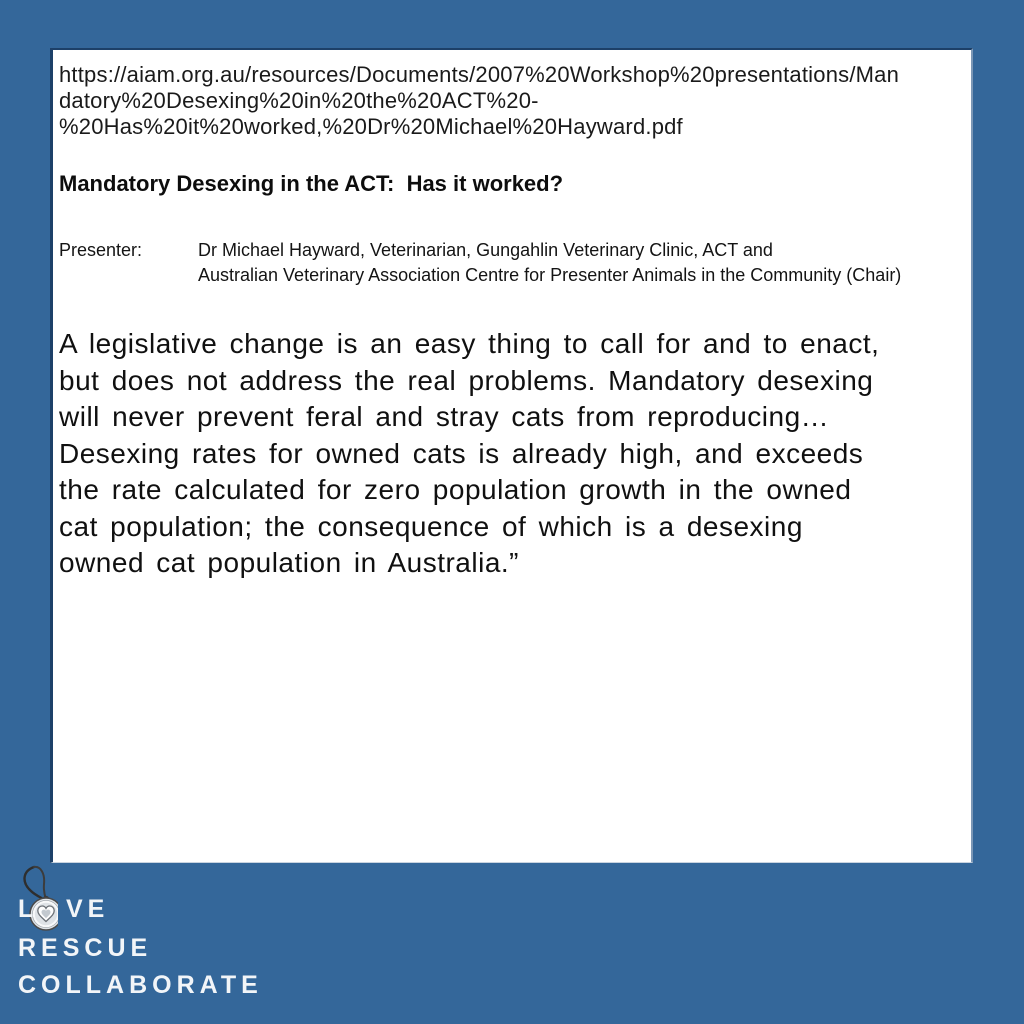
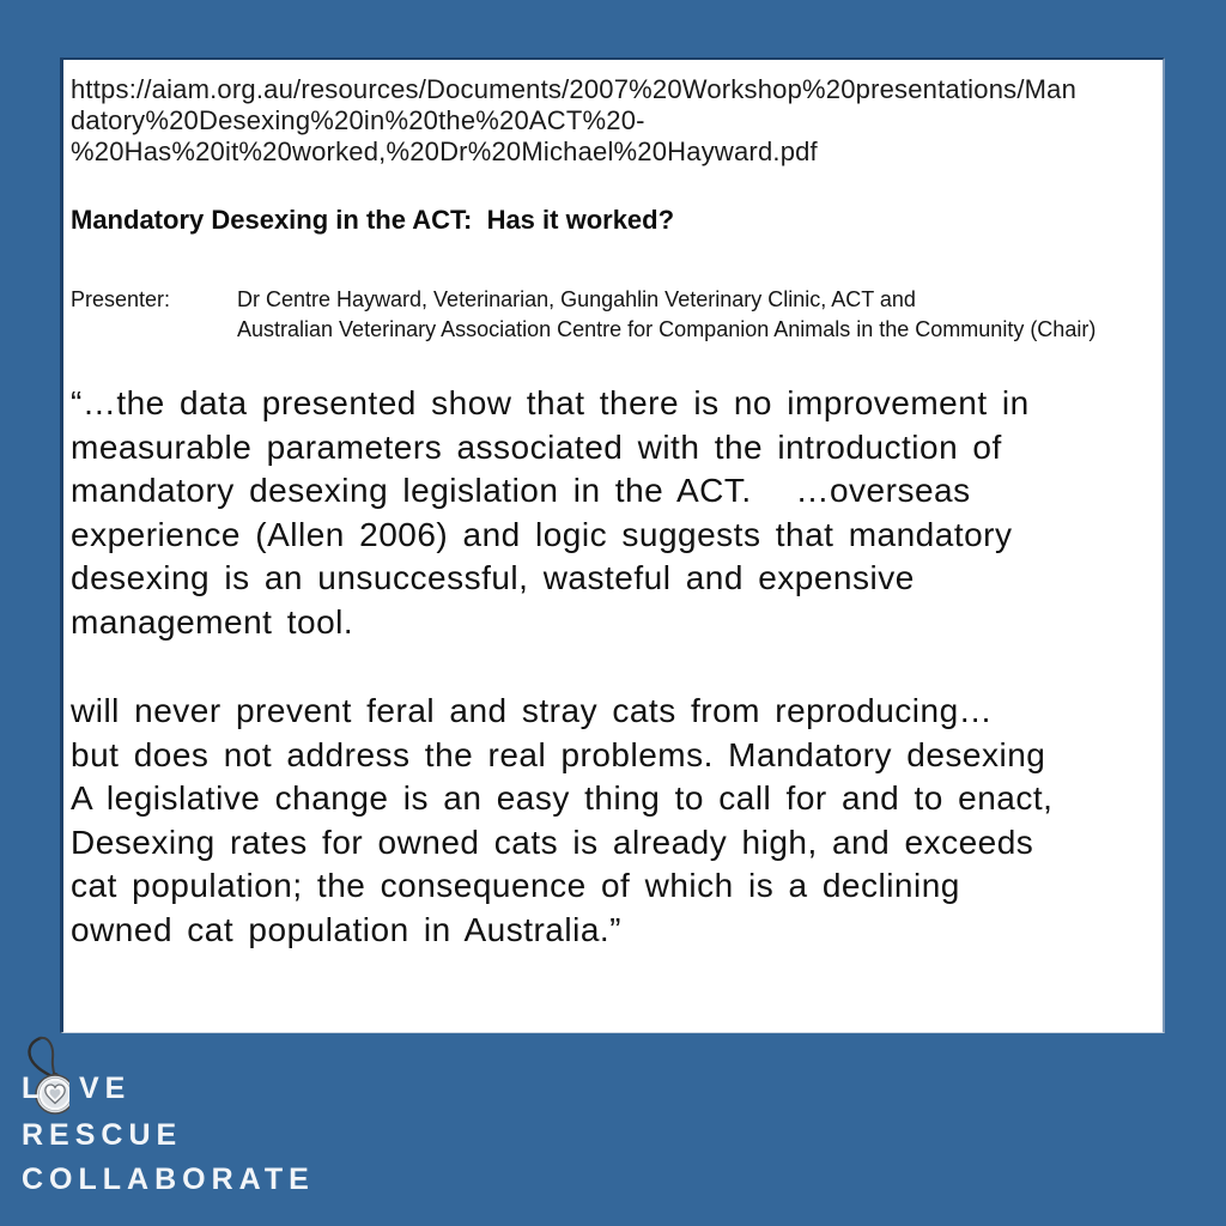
  https://aiam.org.au/resources/Documents/2007%20Workshop%20presentations/Man
  datory%20Desexing%20in%20the%20ACT%20-
  %20Has%20it%20worked,%20Dr%20Michael%20Hayward.pdf
  Mandatory Desexing in the ACT: Has it worked?
  Presenter:
- Dr Michael Hayward, Veterinarian, Gungahlin Veterinary Clinic, ACT and
+ Dr Centre Hayward, Veterinarian, Gungahlin Veterinary Clinic, ACT and
- Australian Veterinary Association Centre for Presenter Animals in the Community (Chair)
+ Australian Veterinary Association Centre for Companion Animals in the Community (Chair)
+ “…the data presented show that there is no improvement in
+ measurable parameters associated with the introduction of
+ mandatory desexing legislation in the ACT. …overseas
+ experience (Allen 2006) and logic suggests that mandatory
+ desexing is an unsuccessful, wasteful and expensive
+ management tool.
- A legislative change is an easy thing to call for and to enact,
+ will never prevent feral and stray cats from reproducing…
  but does not address the real problems. Mandatory desexing
- will never prevent feral and stray cats from reproducing…
+ A legislative change is an easy thing to call for and to enact,
  Desexing rates for owned cats is already high, and exceeds
- the rate calculated for zero population growth in the owned
- cat population; the consequence of which is a desexing
+ cat population; the consequence of which is a declining
  owned cat population in Australia.”
  L
  VE
  RESCUE
  COLLABORATE
